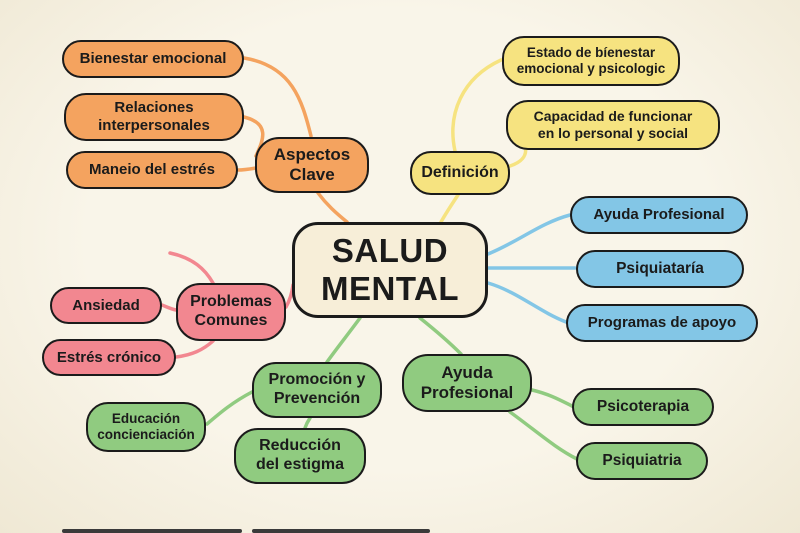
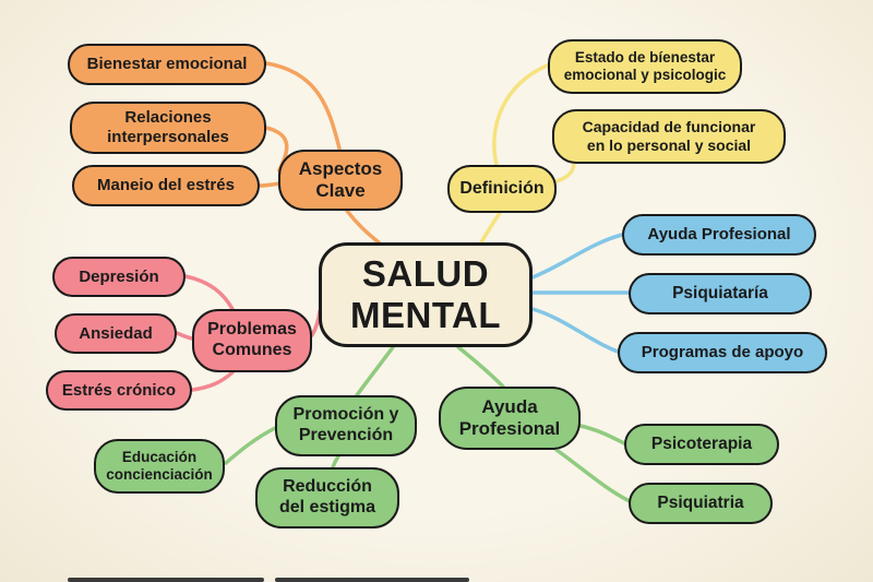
  SALUD
  MENTAL
  Bienestar emocional
  Relaciones
  interpersonales
  Maneio del estrés
  Aspectos
  Clave
  Estado de bíenestar
  emocional y psicologic
  Capacidad de funcionar
  en lo personal y social
  Definición
  Ayuda Profesional
  Psiquiataría
  Programas de apoyo
+ Depresión
  Ansiedad
  Estrés crónico
  Problemas
  Comunes
  Ayuda
  Profesional
  Psicoterapia
  Psiquiatria
  Promoción y
  Prevención
  Reducción
  del estigma
  Educación
  concienciación
